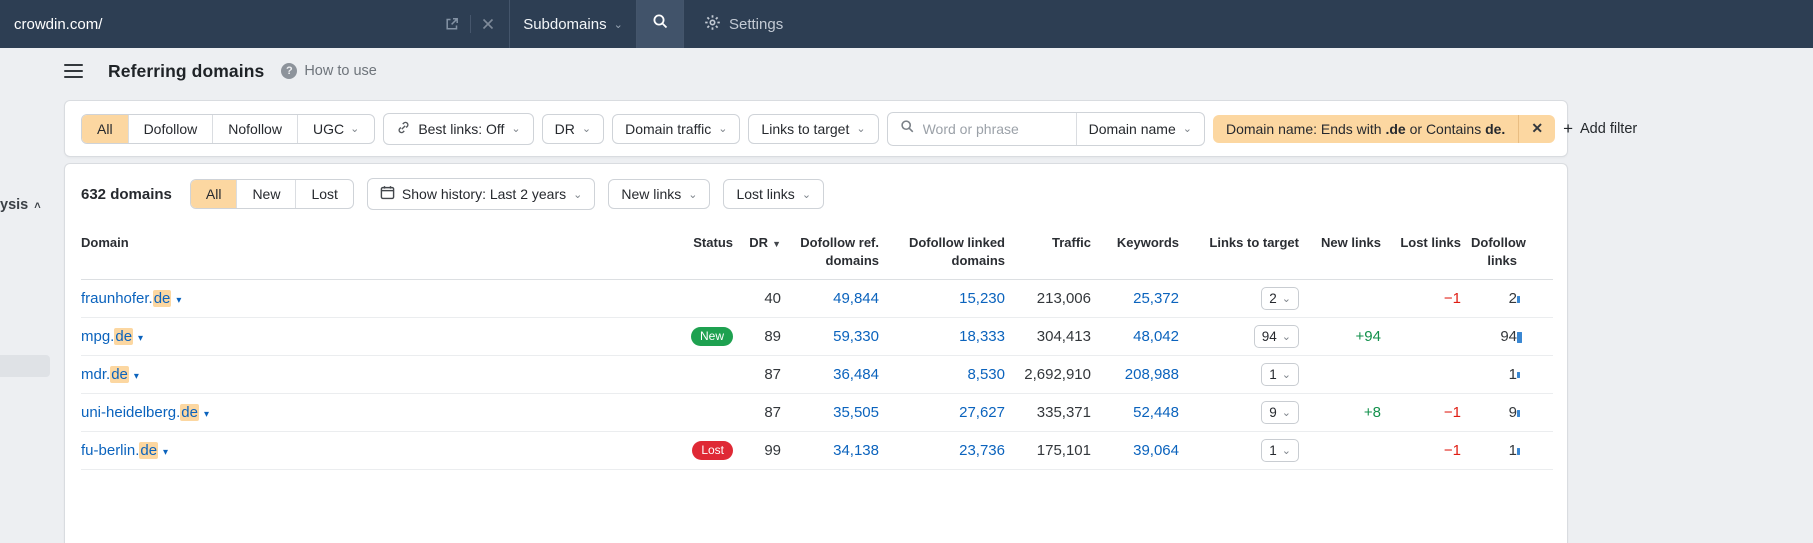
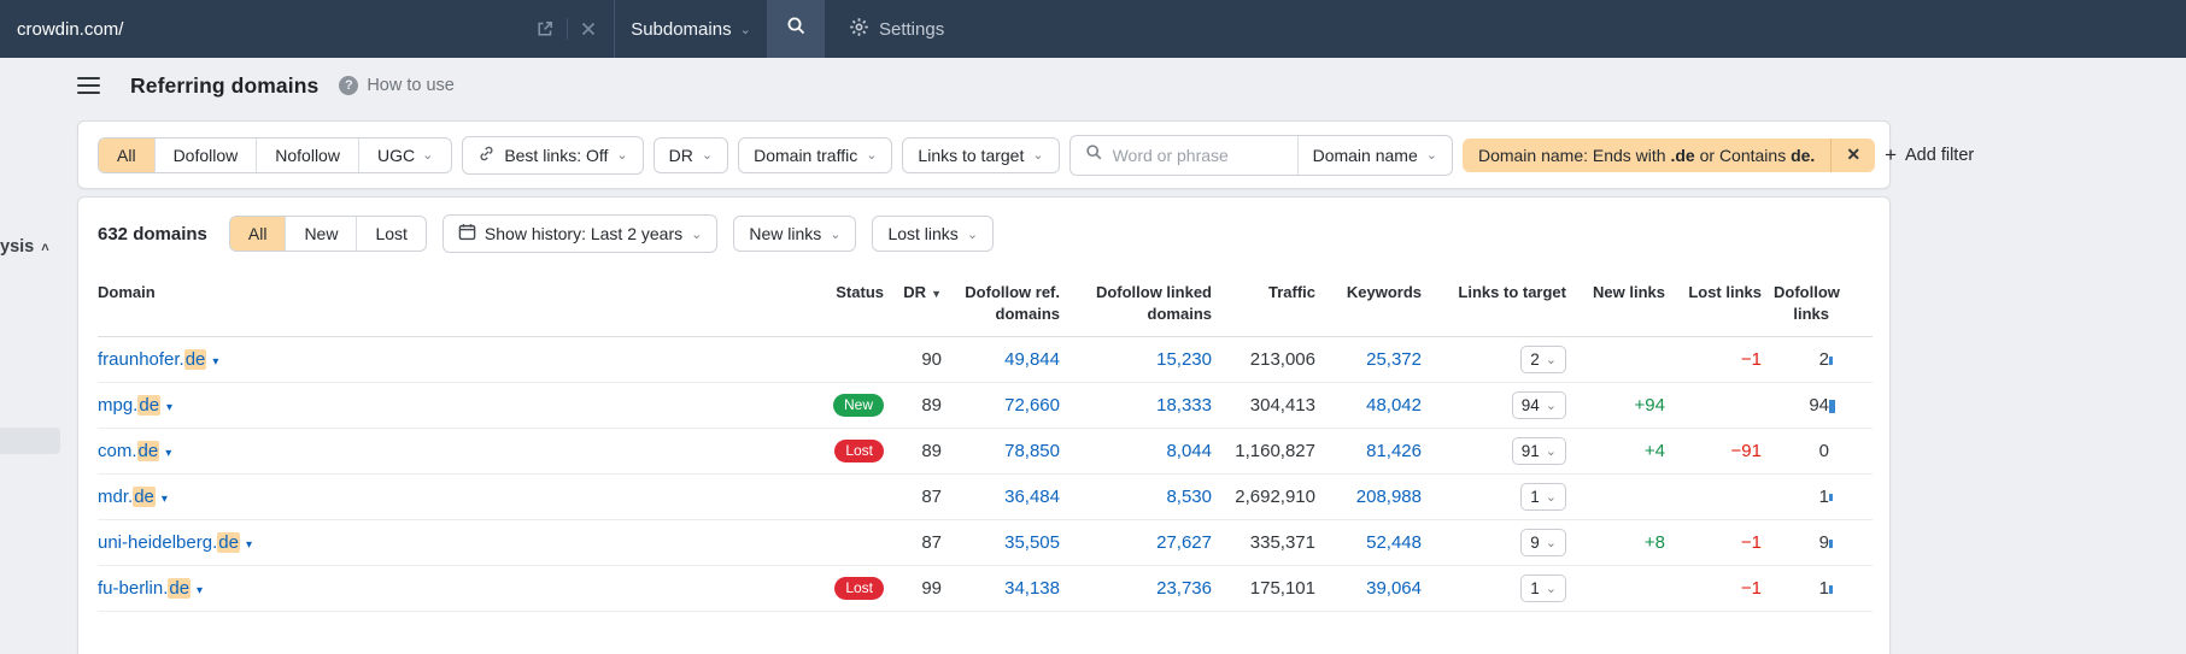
  crowdin.com/
  Subdomains
  ⌄
  Settings
  Referring domains
  ?
  How to use
  All
  Dofollow
  Nofollow
  UGC
  ⌄
  Best links: Off
  ⌄
  DR
  ⌄
  Domain traffic
  ⌄
  Links to target
  ⌄
  Word or phrase
  Domain name
  ⌄
  Domain name: Ends with .de or Contains de.
  ✕
  +
  Add filter
  632 domains
  All
  New
  Lost
  Show history: Last 2 years
  ⌄
  New links
  ⌄
  Lost links
  ⌄
  Domain	Status	DR ▼	Dofollow ref. domains	Dofollow linked domains	Traffic	Keywords	Links to target	New links	Lost links	Dofollow links
- fraunhofer.de ▾		40	49,844	15,230	213,006	25,372	2 ⌄		−1	2
+ fraunhofer.de ▾		90	49,844	15,230	213,006	25,372	2 ⌄		−1	2
- mpg.de ▾	New	89	59,330	18,333	304,413	48,042	94 ⌄	+94		94
+ mpg.de ▾	New	89	72,660	18,333	304,413	48,042	94 ⌄	+94		94
+ com.de ▾	Lost	89	78,850	8,044	1,160,827	81,426	91 ⌄	+4	−91	0
  mdr.de ▾		87	36,484	8,530	2,692,910	208,988	1 ⌄			1
  uni-heidelberg.de ▾		87	35,505	27,627	335,371	52,448	9 ⌄	+8	−1	9
  fu-berlin.de ▾	Lost	99	34,138	23,736	175,101	39,064	1 ⌄		−1	1
  ysis ˄
